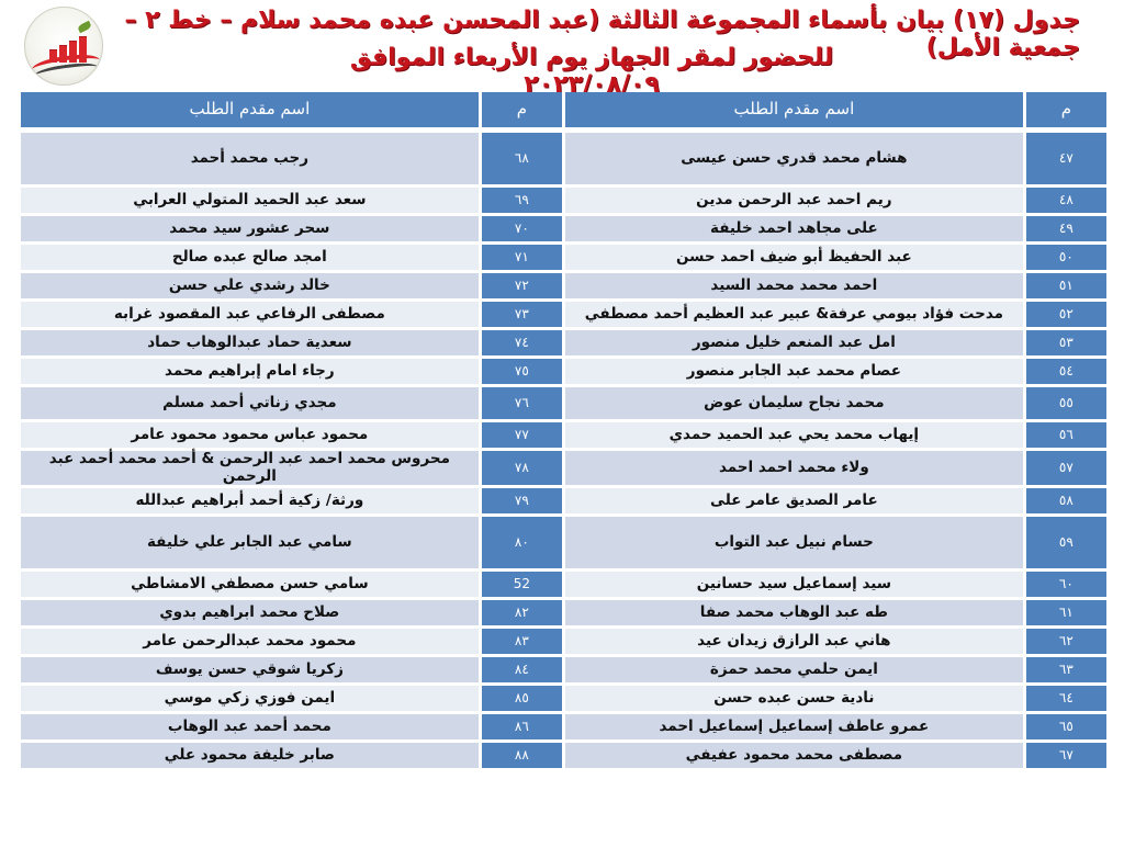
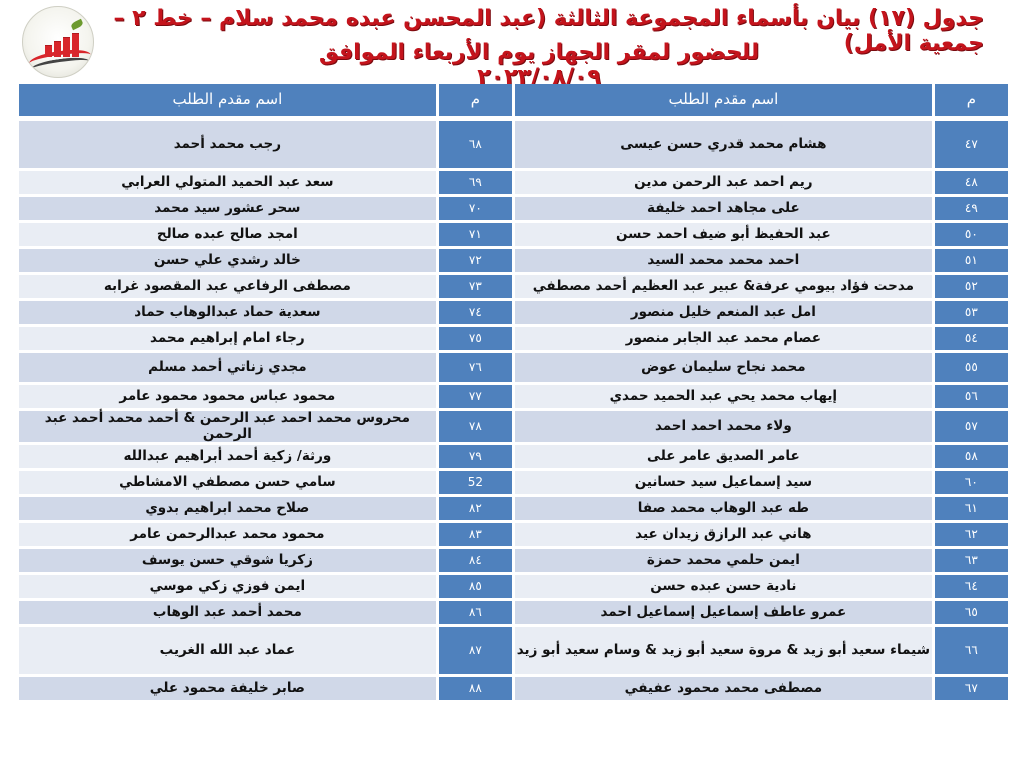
  جدول (١٧) بيان بأسماء المجموعة الثالثة (عبد المحسن عبده محمد سلام – خط ٢ – جمعية الأمل)
  للحضور لمقر الجهاز يوم الأربعاء الموافق ٢٠٢٣/٠٨/٠٩
  م	اسم مقدم الطلب	م	اسم مقدم الطلب
  ٤٧	هشام محمد قدري حسن عيسى	٦٨	رجب محمد أحمد
  ٤٨	ريم احمد عبد الرحمن مدين	٦٩	سعد عبد الحميد المتولي العرابي
  ٤٩	على مجاهد احمد خليفة	٧٠	سحر عشور سيد محمد
  ٥٠	عبد الحفيظ أبو ضيف احمد حسن	٧١	امجد صالح عبده صالح
  ٥١	احمد محمد محمد السيد	٧٢	خالد رشدي علي حسن
  ٥٢	مدحت فؤاد بيومي عرفة& عبير عبد العظيم أحمد مصطفي	٧٣	مصطفى الرفاعي عبد المقصود غرابه
  ٥٣	امل عبد المنعم خليل منصور	٧٤	سعدية حماد عبدالوهاب حماد
  ٥٤	عصام محمد عبد الجابر منصور	٧٥	رجاء امام إبراهيم محمد
  ٥٥	محمد نجاح سليمان عوض	٧٦	مجدي زناتي أحمد مسلم
  ٥٦	إيهاب محمد يحي عبد الحميد حمدي	٧٧	محمود عباس محمود محمود عامر
  ٥٧	ولاء محمد احمد احمد	٧٨	محروس محمد احمد عبد الرحمن & أحمد محمد أحمد عبد الرحمن
  ٥٨	عامر الصديق عامر على	٧٩	ورثة/ زكية أحمد أبراهيم عبدالله
- ٥٩	حسام نبيل عبد التواب	٨٠	سامي عبد الجابر علي خليفة
  ٦٠	سيد إسماعيل سيد حسانين	52	سامي حسن مصطفي الامشاطي
  ٦١	طه عبد الوهاب محمد صفا	٨٢	صلاح محمد ابراهيم بدوي
  ٦٢	هاني عبد الرازق زيدان عيد	٨٣	محمود محمد عبدالرحمن عامر
  ٦٣	ايمن حلمي محمد حمزة	٨٤	زكريا شوقي حسن يوسف
  ٦٤	نادية حسن عبده حسن	٨٥	ايمن فوزي زكي موسي
  ٦٥	عمرو عاطف إسماعيل إسماعيل احمد	٨٦	محمد أحمد عبد الوهاب
+ ٦٦	شيماء سعيد أبو زيد & مروة سعيد أبو زيد & وسام سعيد أبو زيد	٨٧	عماد عبد الله الغريب
  ٦٧	مصطفى محمد محمود عفيفي	٨٨	صابر خليفة محمود علي
